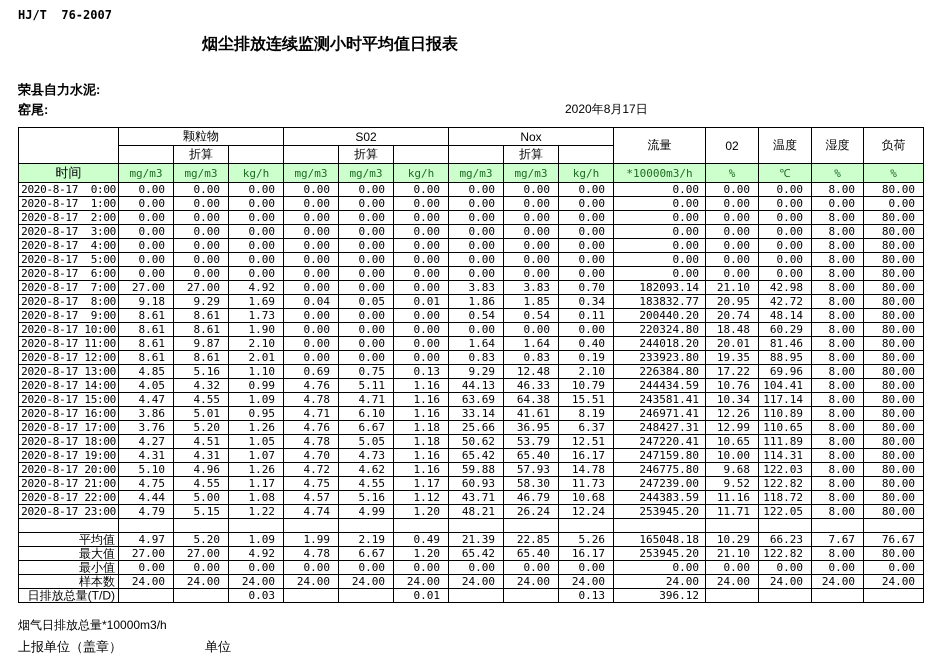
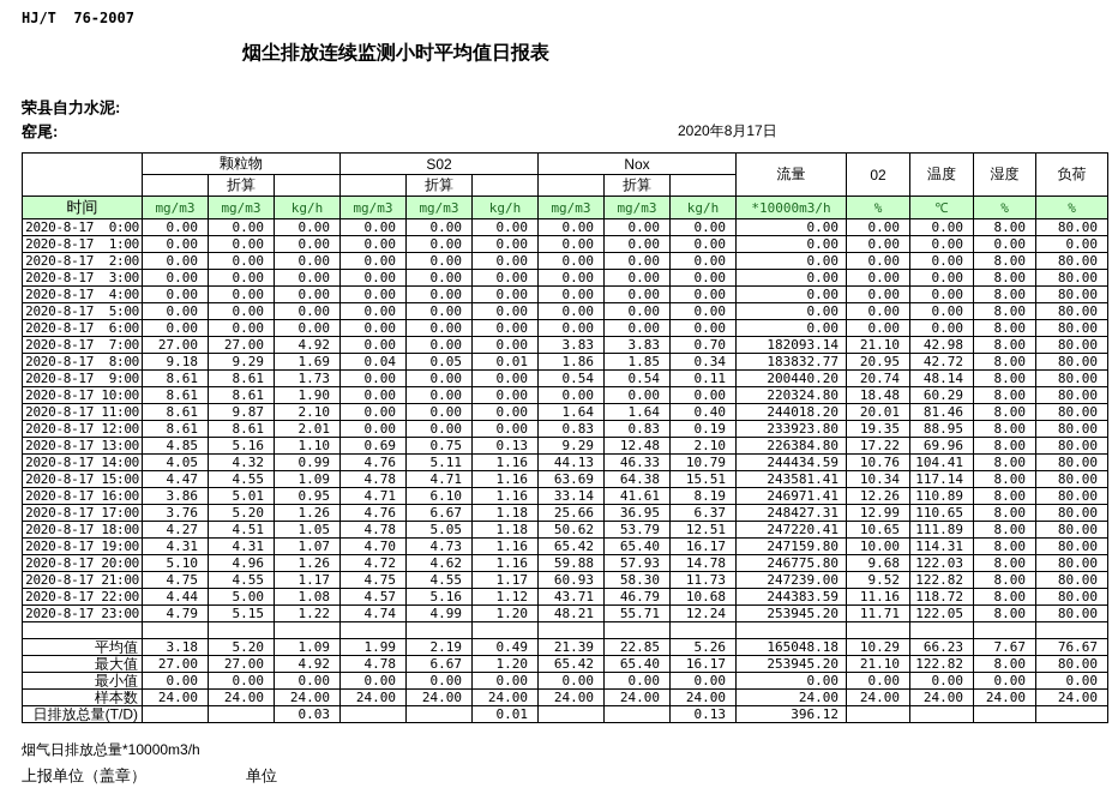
  HJ/T 76-2007
  烟尘排放连续监测小时平均值日报表
  荣县自力水泥:
  窑尾:
  2020年8月17日
  	颗粒物	S02	Nox	流量	02	温度	湿度	负荷
  	折算			折算			折算
  时间	mg/m3	mg/m3	kg/h	mg/m3	mg/m3	kg/h	mg/m3	mg/m3	kg/h	*10000m3/h	%	℃	%	%
  2020-8-17 0:00	0.00	0.00	0.00	0.00	0.00	0.00	0.00	0.00	0.00	0.00	0.00	0.00	8.00	80.00
  2020-8-17 1:00	0.00	0.00	0.00	0.00	0.00	0.00	0.00	0.00	0.00	0.00	0.00	0.00	0.00	0.00
  2020-8-17 2:00	0.00	0.00	0.00	0.00	0.00	0.00	0.00	0.00	0.00	0.00	0.00	0.00	8.00	80.00
  2020-8-17 3:00	0.00	0.00	0.00	0.00	0.00	0.00	0.00	0.00	0.00	0.00	0.00	0.00	8.00	80.00
  2020-8-17 4:00	0.00	0.00	0.00	0.00	0.00	0.00	0.00	0.00	0.00	0.00	0.00	0.00	8.00	80.00
  2020-8-17 5:00	0.00	0.00	0.00	0.00	0.00	0.00	0.00	0.00	0.00	0.00	0.00	0.00	8.00	80.00
  2020-8-17 6:00	0.00	0.00	0.00	0.00	0.00	0.00	0.00	0.00	0.00	0.00	0.00	0.00	8.00	80.00
  2020-8-17 7:00	27.00	27.00	4.92	0.00	0.00	0.00	3.83	3.83	0.70	182093.14	21.10	42.98	8.00	80.00
  2020-8-17 8:00	9.18	9.29	1.69	0.04	0.05	0.01	1.86	1.85	0.34	183832.77	20.95	42.72	8.00	80.00
  2020-8-17 9:00	8.61	8.61	1.73	0.00	0.00	0.00	0.54	0.54	0.11	200440.20	20.74	48.14	8.00	80.00
  2020-8-17 10:00	8.61	8.61	1.90	0.00	0.00	0.00	0.00	0.00	0.00	220324.80	18.48	60.29	8.00	80.00
  2020-8-17 11:00	8.61	9.87	2.10	0.00	0.00	0.00	1.64	1.64	0.40	244018.20	20.01	81.46	8.00	80.00
  2020-8-17 12:00	8.61	8.61	2.01	0.00	0.00	0.00	0.83	0.83	0.19	233923.80	19.35	88.95	8.00	80.00
  2020-8-17 13:00	4.85	5.16	1.10	0.69	0.75	0.13	9.29	12.48	2.10	226384.80	17.22	69.96	8.00	80.00
  2020-8-17 14:00	4.05	4.32	0.99	4.76	5.11	1.16	44.13	46.33	10.79	244434.59	10.76	104.41	8.00	80.00
  2020-8-17 15:00	4.47	4.55	1.09	4.78	4.71	1.16	63.69	64.38	15.51	243581.41	10.34	117.14	8.00	80.00
  2020-8-17 16:00	3.86	5.01	0.95	4.71	6.10	1.16	33.14	41.61	8.19	246971.41	12.26	110.89	8.00	80.00
  2020-8-17 17:00	3.76	5.20	1.26	4.76	6.67	1.18	25.66	36.95	6.37	248427.31	12.99	110.65	8.00	80.00
  2020-8-17 18:00	4.27	4.51	1.05	4.78	5.05	1.18	50.62	53.79	12.51	247220.41	10.65	111.89	8.00	80.00
  2020-8-17 19:00	4.31	4.31	1.07	4.70	4.73	1.16	65.42	65.40	16.17	247159.80	10.00	114.31	8.00	80.00
  2020-8-17 20:00	5.10	4.96	1.26	4.72	4.62	1.16	59.88	57.93	14.78	246775.80	9.68	122.03	8.00	80.00
  2020-8-17 21:00	4.75	4.55	1.17	4.75	4.55	1.17	60.93	58.30	11.73	247239.00	9.52	122.82	8.00	80.00
  2020-8-17 22:00	4.44	5.00	1.08	4.57	5.16	1.12	43.71	46.79	10.68	244383.59	11.16	118.72	8.00	80.00
- 2020-8-17 23:00	4.79	5.15	1.22	4.74	4.99	1.20	48.21	26.24	12.24	253945.20	11.71	122.05	8.00	80.00
+ 2020-8-17 23:00	4.79	5.15	1.22	4.74	4.99	1.20	48.21	55.71	12.24	253945.20	11.71	122.05	8.00	80.00
- 平均值	4.97	5.20	1.09	1.99	2.19	0.49	21.39	22.85	5.26	165048.18	10.29	66.23	7.67	76.67
+ 平均值	3.18	5.20	1.09	1.99	2.19	0.49	21.39	22.85	5.26	165048.18	10.29	66.23	7.67	76.67
  最大值	27.00	27.00	4.92	4.78	6.67	1.20	65.42	65.40	16.17	253945.20	21.10	122.82	8.00	80.00
  最小值	0.00	0.00	0.00	0.00	0.00	0.00	0.00	0.00	0.00	0.00	0.00	0.00	0.00	0.00
  样本数	24.00	24.00	24.00	24.00	24.00	24.00	24.00	24.00	24.00	24.00	24.00	24.00	24.00	24.00
  日排放总量(T/D)			0.03			0.01			0.13	396.12
  烟气日排放总量*10000m3/h
  上报单位（盖章）
  单位
